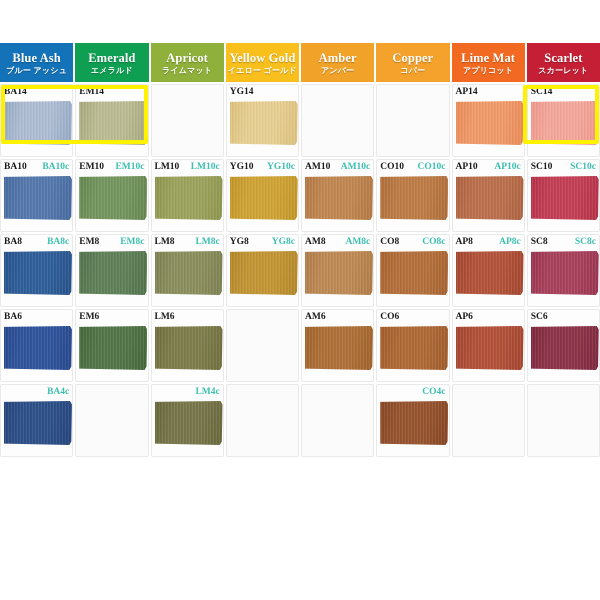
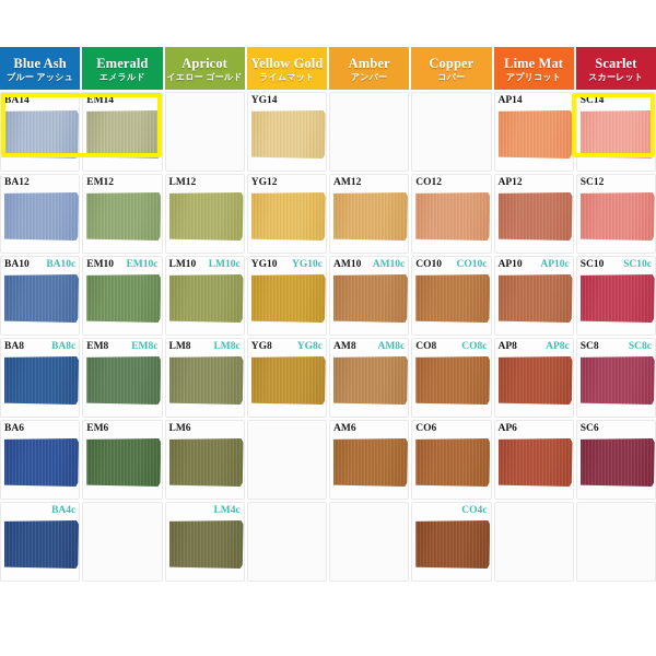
  Blue Ash
  ブルー アッシュ
  Emerald
  エメラルド
  Apricot
- ライムマット
+ イエロー ゴールド
  Yellow Gold
- イエロー ゴールド
+ ライムマット
  Amber
  アンバー
  Copper
  コパー
  Lime Mat
  アプリコット
  Scarlet
  スカーレット
  BA14
  EM14
  YG14
  AP14
  SC14
+ BA12
+ EM12
+ LM12
+ YG12
+ AM12
+ CO12
+ AP12
+ SC12
  BA10
  BA10c
  EM10
  EM10c
  LM10
  LM10c
  YG10
  YG10c
  AM10
  AM10c
  CO10
  CO10c
  AP10
  AP10c
  SC10
  SC10c
  BA8
  BA8c
  EM8
  EM8c
  LM8
  LM8c
  YG8
  YG8c
  AM8
  AM8c
  CO8
  CO8c
  AP8
  AP8c
  SC8
  SC8c
  BA6
  EM6
  LM6
  AM6
  CO6
  AP6
  SC6
  BA4c
  LM4c
  CO4c
